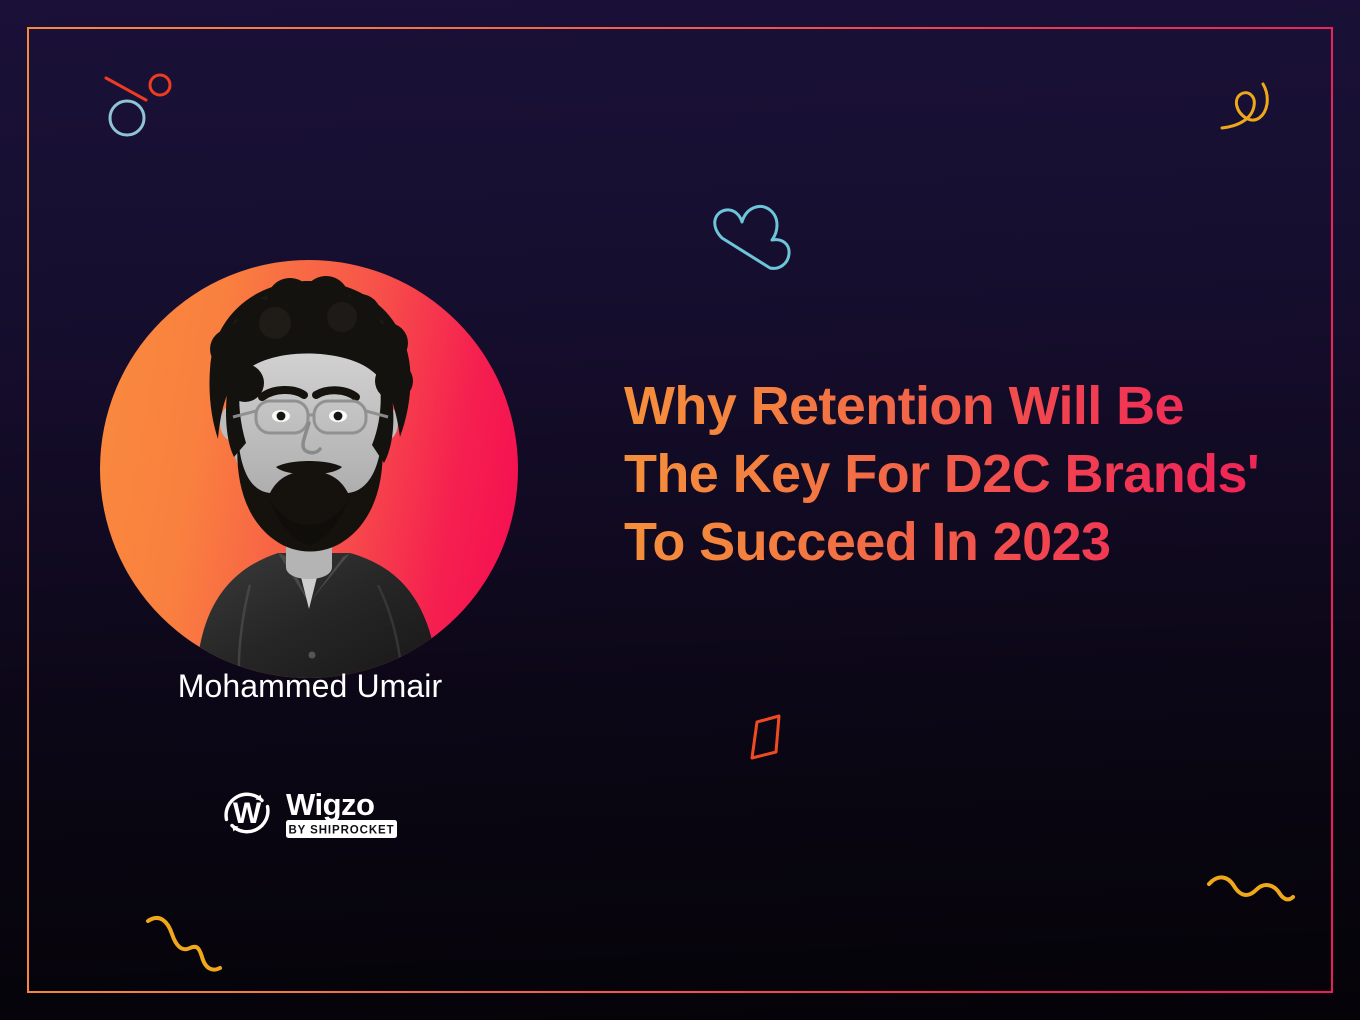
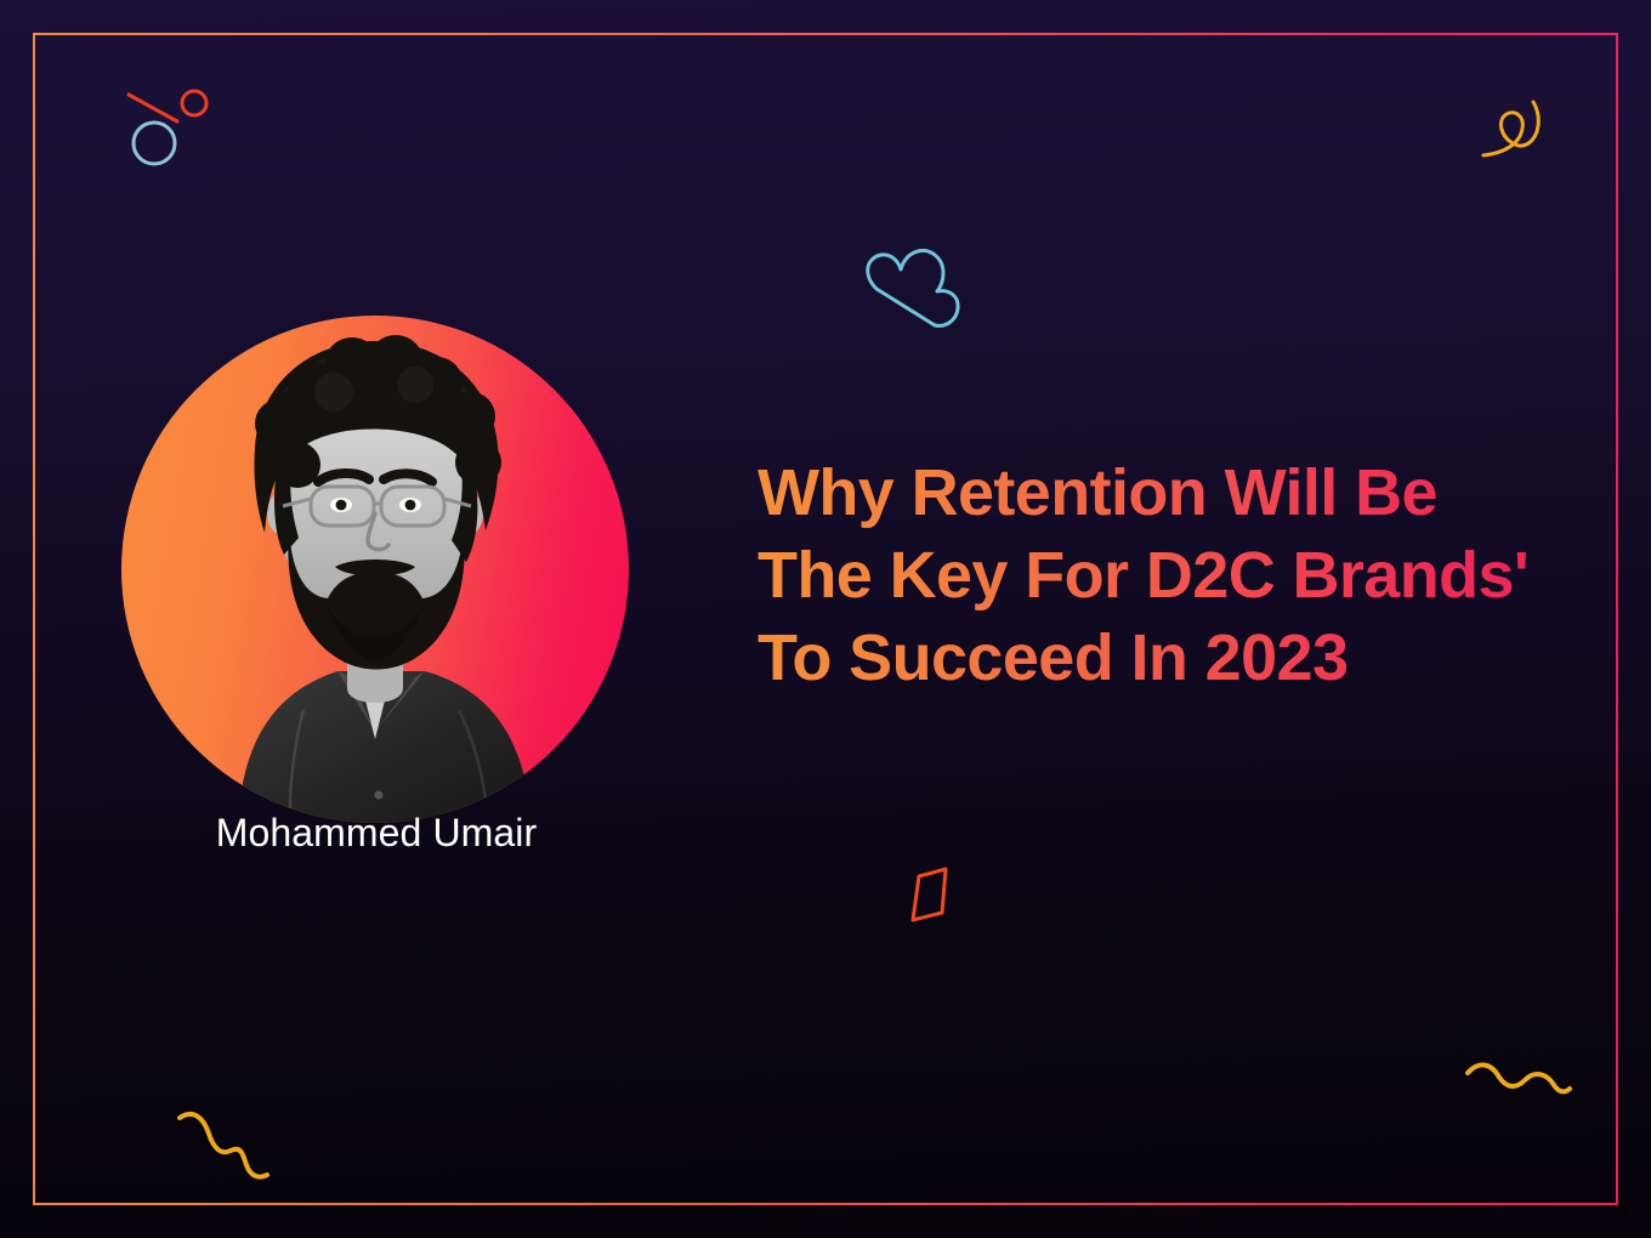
  Why Retention Will Be
  The Key For D2C Brands'
  To Succeed In 2023
  Mohammed Umair
- W
- Wigzo
- BY SHIPROCKET
